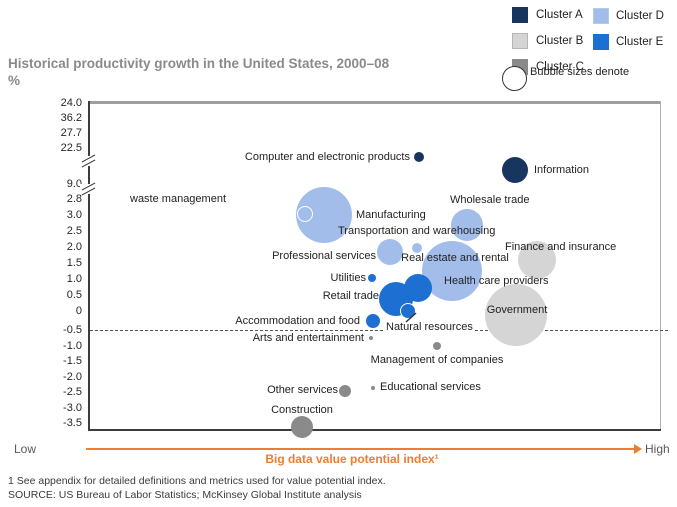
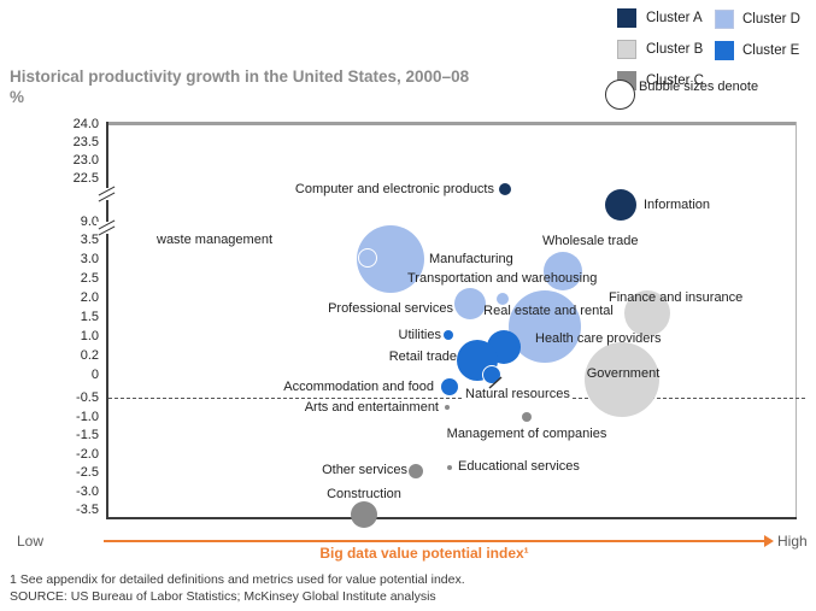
  Historical productivity growth in the United States, 2000–08
  %
  Cluster A
  Cluster D
  Cluster B
  Cluster E
  Cluster C
  Bubble sizes denote
  24.0
- 36.2
+ 23.5
- 27.7
+ 23.0
  22.5
  9.0
- 2.8
+ 3.5
  3.0
  2.5
  2.0
  1.5
  1.0
- 0.5
+ 0.2
  0
  -0.5
  -1.0
  -1.5
  -2.0
  -2.5
  -3.0
  -3.5
  Manufacturing
  Wholesale trade
  Professional services
  Real estate and rental
  waste management
  Transportation and warehousing
  Finance and insurance
  Government
  Information
  Computer and electronic products
  Health care providers
  Retail trade
  Utilities
  Accommodation and food
  Natural resources
  Arts and entertainment
  Management of companies
  Other services
  Educational services
  Construction
  Low
  High
  Big data value potential index¹
  1 See appendix for detailed definitions and metrics used for value potential index.
  SOURCE: US Bureau of Labor Statistics; McKinsey Global Institute analysis
